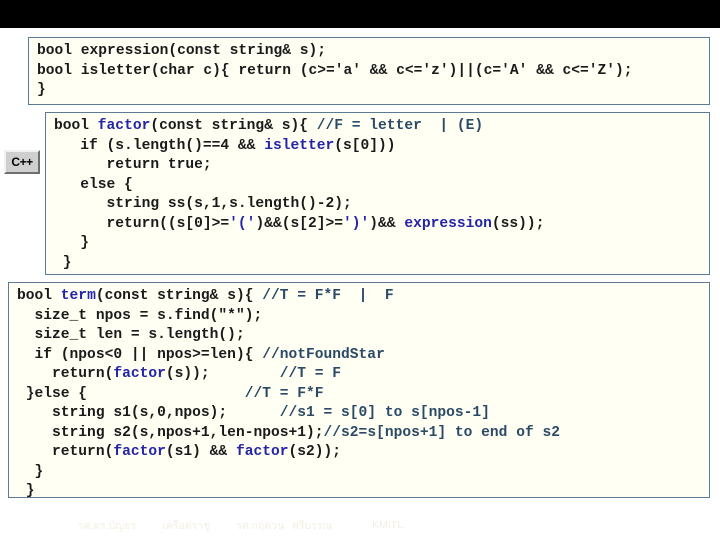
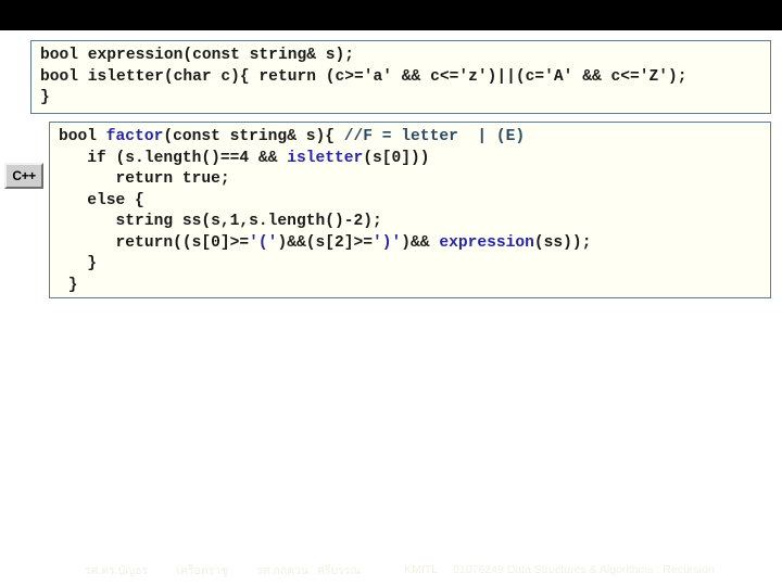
  bool expression(const string& s); bool isletter(char c){ return (c>='a' && c<='z')||(c='A' && c<='Z'); }
  C++
  bool factor(const string& s){ //F = letter | (E) if (s.length()==4 && isletter(s[0])) return true; else { string ss(s,1,s.length()-2); return((s[0]>='(')&&(s[2]>=')')&& expression(ss)); } }
- bool term(const string& s){ //T = F*F | F size_t npos = s.find("*"); size_t len = s.length(); if (npos<0 || npos>=len){ //notFoundStar return(factor(s)); //T = F }else { //T = F*F string s1(s,0,npos); //s1 = s[0] to s[npos-1] string s2(s,npos+1,len-npos+1);//s2=s[npos+1] to end of s2 return(factor(s1) && factor(s2)); } }
  รศ.ดร.บัญธร
  เครือตราชู
  รศ.กฤตวน
  ศรีบรรณ
  KMITL
+ 01076249 Data Structures & Algorithms : Recursion
